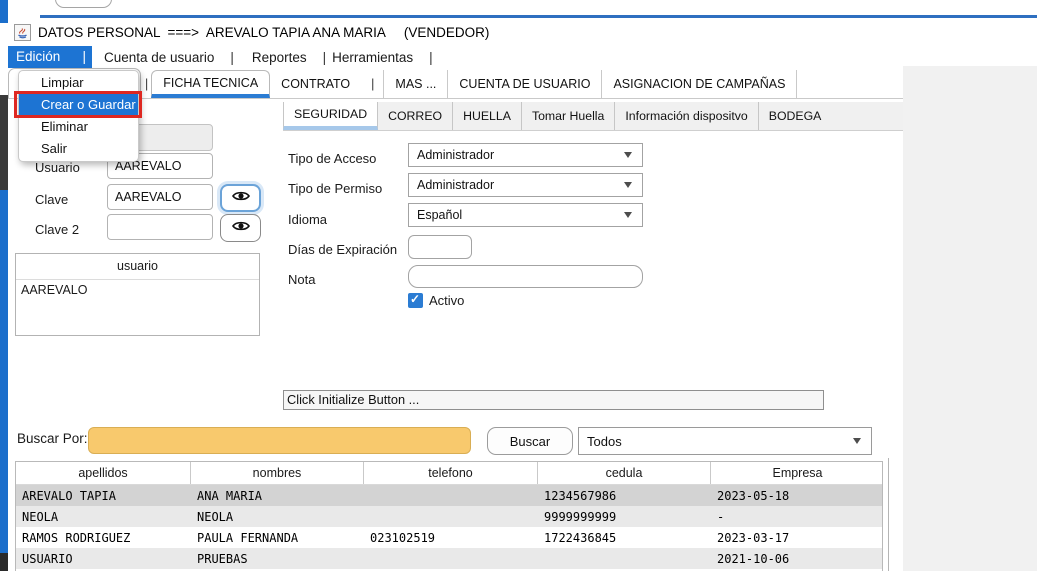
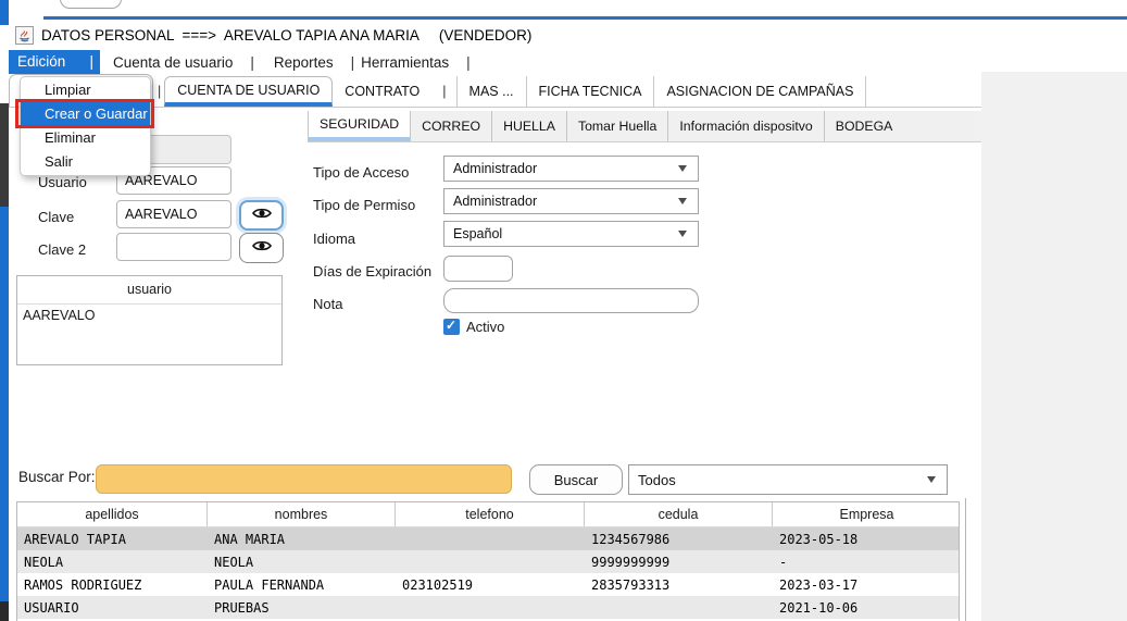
  DATOS PERSONAL ===> AREVALO TAPIA ANA MARIA (VENDEDOR)
  Edición
  |
  Cuenta de usuario
  |
  Reportes
  |
  Herramientas
  |
  |
- FICHA TECNICA
+ CUENTA DE USUARIO
  CONTRATO
  |
  MAS ...
- CUENTA DE USUARIO
+ FICHA TECNICA
  ASIGNACION DE CAMPAÑAS
  SEGURIDAD
  CORREO
  HUELLA
  Tomar Huella
  Información dispositvo
  BODEGA
  Usuario
  AAREVALO
  Clave
  AAREVALO
  Clave 2
  usuario
  AAREVALO
  Tipo de Acceso
  Administrador
  Tipo de Permiso
  Administrador
  Idioma
  Español
  Días de Expiración
  Nota
  Activo
- Click Initialize Button ...
  Buscar Por:
  Buscar
  Todos
  apellidos
  nombres
  telefono
  cedula
  Empresa
  AREVALO TAPIA
  ANA MARIA
  1234567986
  2023-05-18
  NEOLA
  NEOLA
  9999999999
  -
  RAMOS RODRIGUEZ
  PAULA FERNANDA
  023102519
- 1722436845
+ 2835793313
  2023-03-17
  USUARIO
  PRUEBAS
  2021-10-06
  Limpiar
  Crear o Guardar
  Eliminar
  Salir
